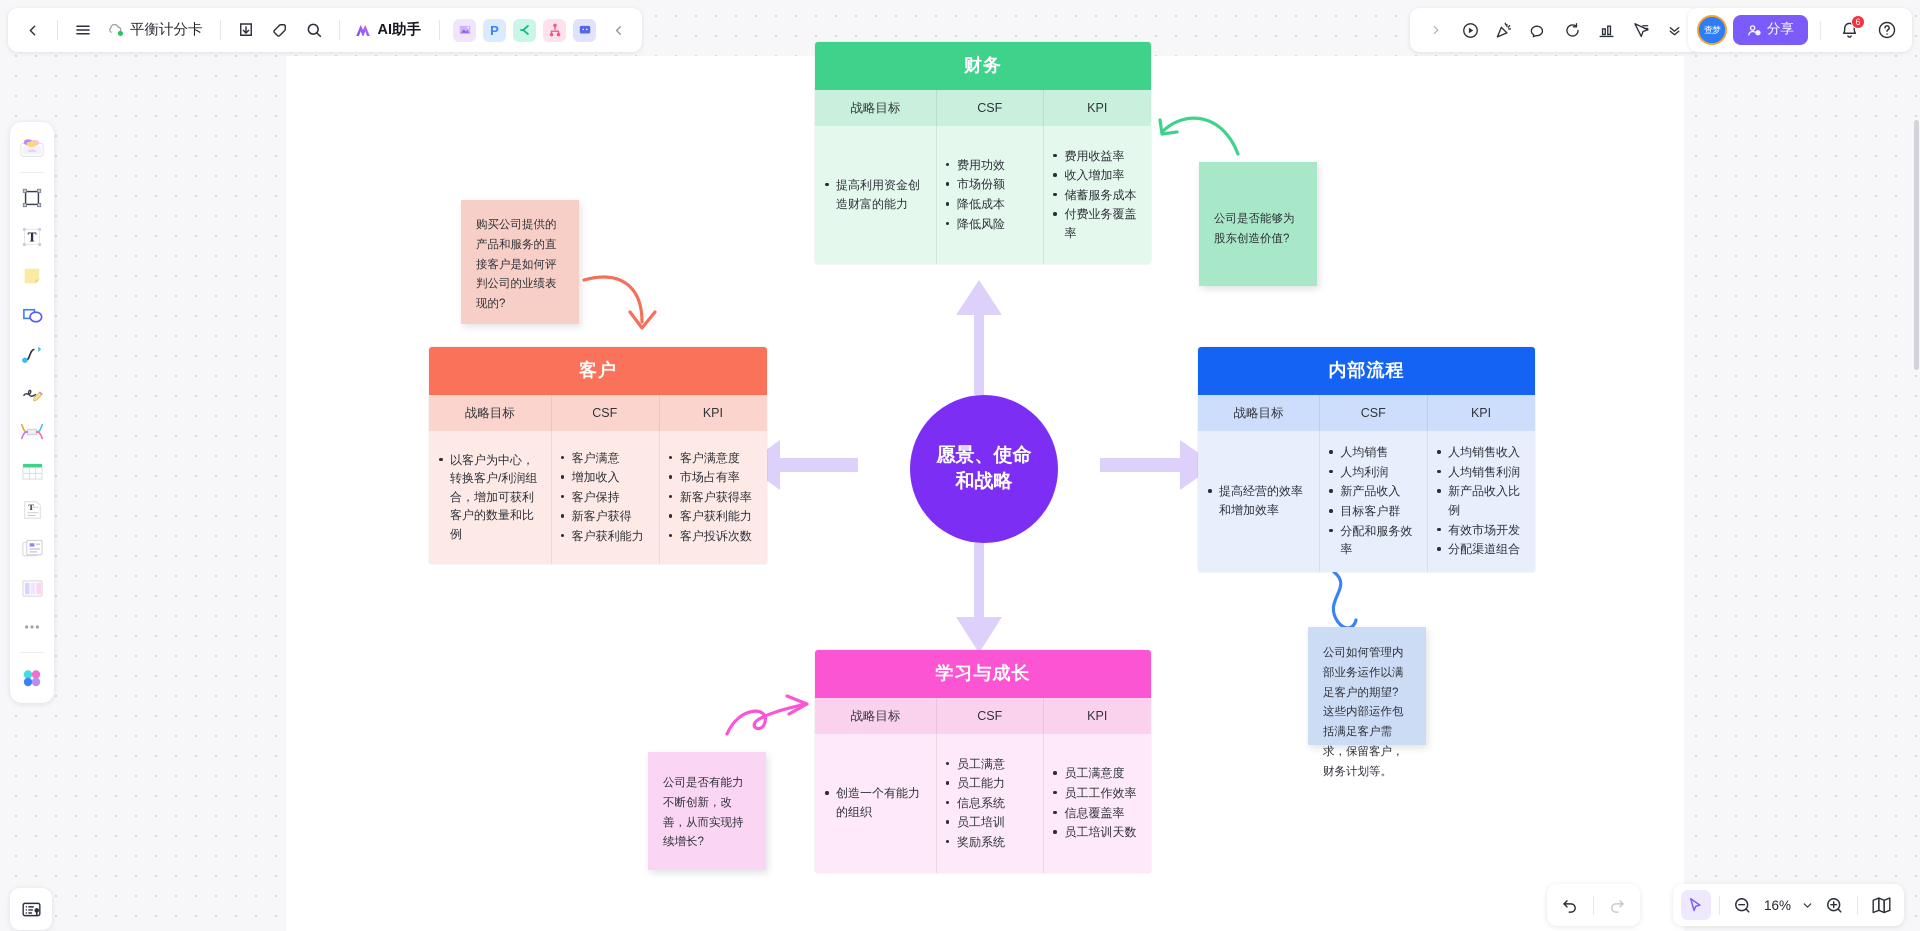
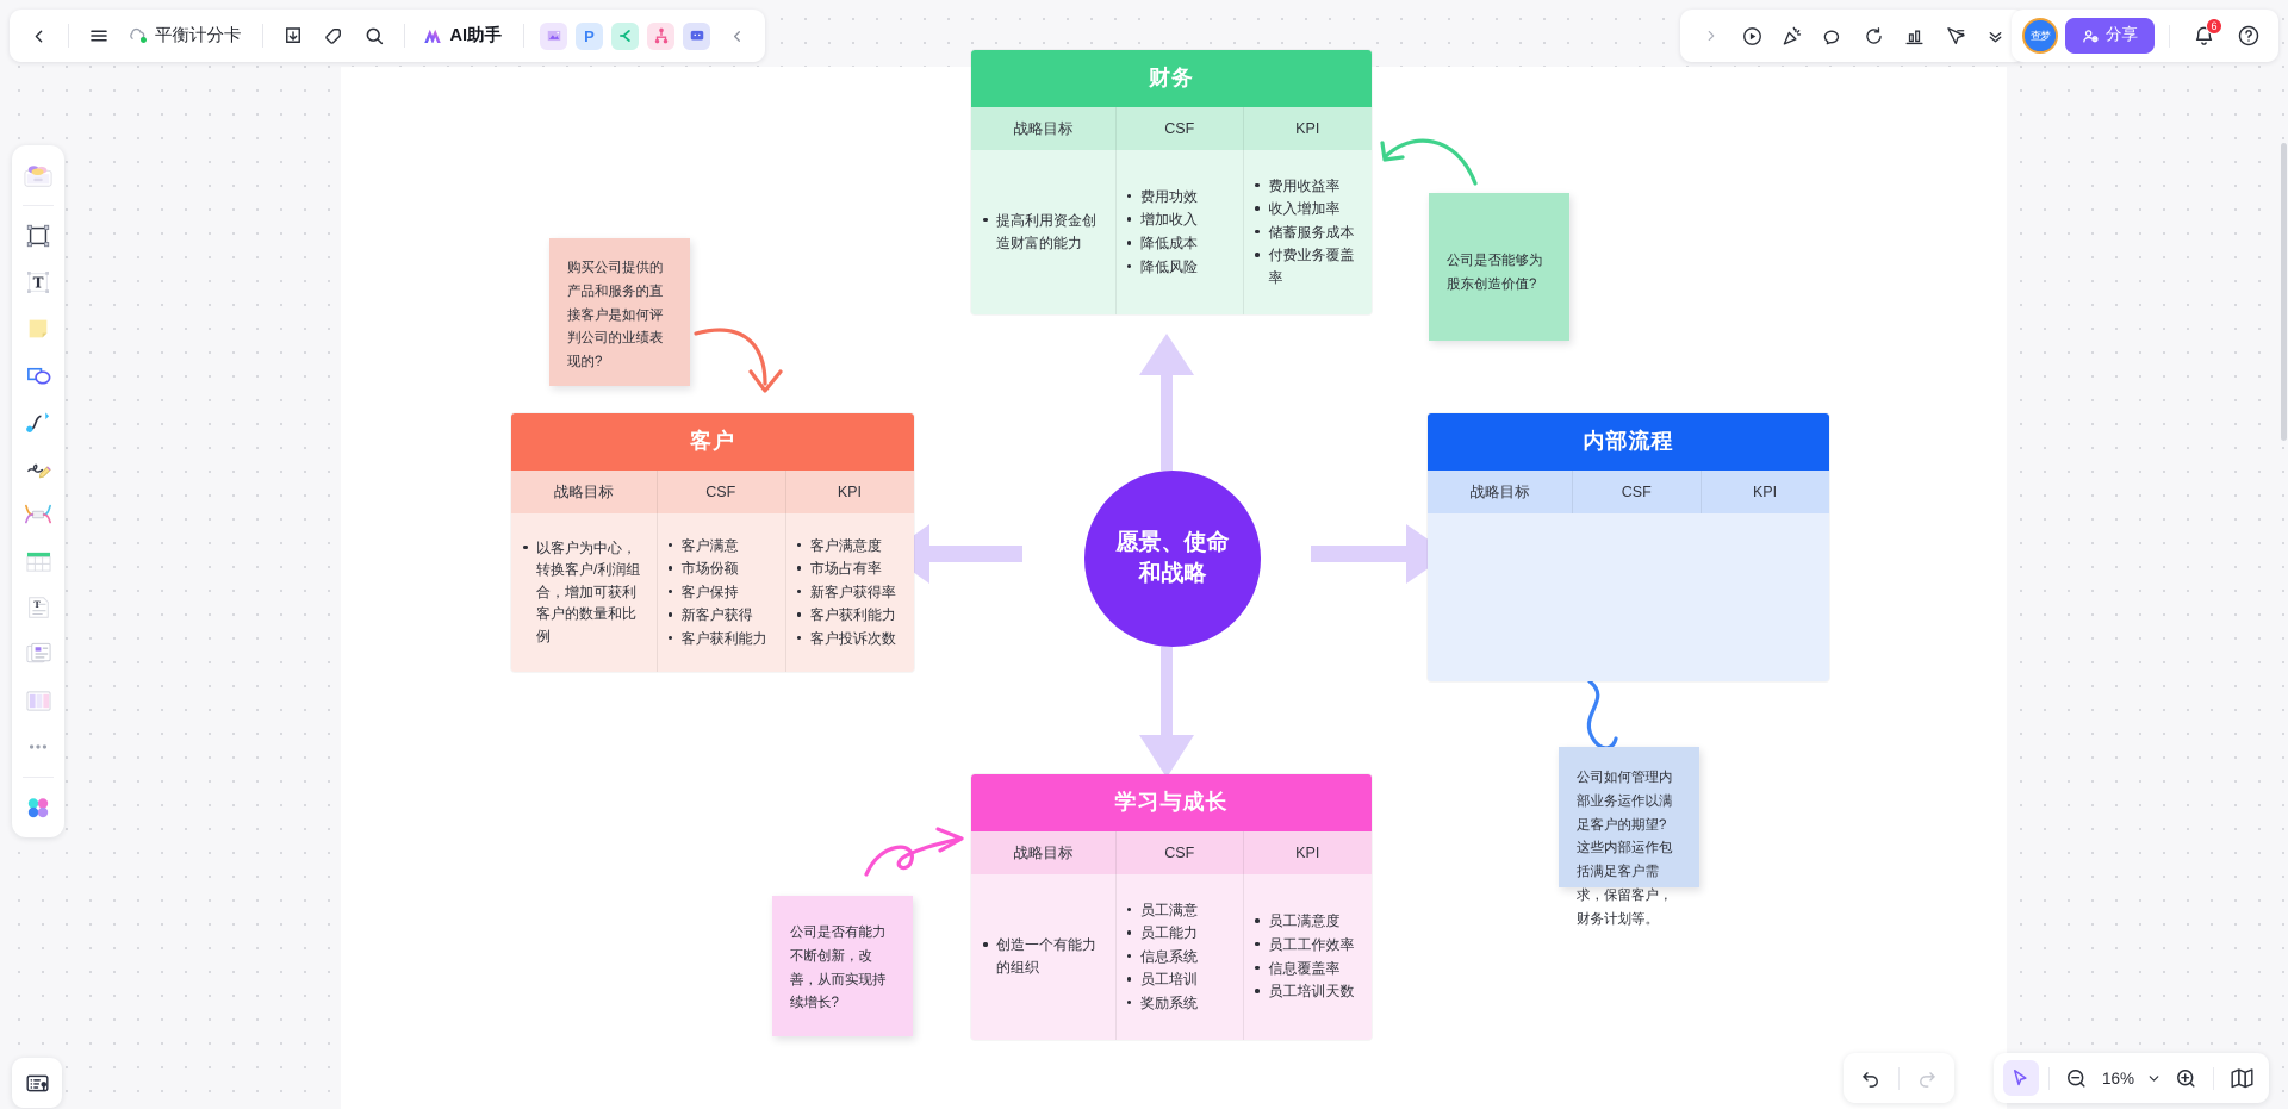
  财务
  战略目标
  CSF
  KPI
  提高利用资金创造财富的能力
  费用功效
- 市场份额
+ 增加收入
  降低成本
  降低风险
  费用收益率
  收入增加率
  储蓄服务成本
  付费业务覆盖率
  客户
  战略目标
  CSF
  KPI
  以客户为中心，转换客户/利润组合，增加可获利客户的数量和比例
  客户满意
- 增加收入
+ 市场份额
  客户保持
  新客户获得
  客户获利能力
  客户满意度
  市场占有率
  新客户获得率
  客户获利能力
  客户投诉次数
  内部流程
  战略目标
  CSF
  KPI
- 提高经营的效率和增加效率
- 人均销售
- 人均利润
- 新产品收入
- 目标客户群
- 分配和服务效率
- 人均销售收入
- 人均销售利润
- 新产品收入比例
- 有效市场开发
- 分配渠道组合
  学习与成长
  战略目标
  CSF
  KPI
  创造一个有能力的组织
  员工满意
  员工能力
  信息系统
  员工培训
  奖励系统
  员工满意度
  员工工作效率
  信息覆盖率
  员工培训天数
  愿景、使命
  和战略
  购买公司提供的产品和服务的直接客户是如何评判公司的业绩表现的?
  公司是否能够为股东创造价值?
  公司如何管理内部业务运作以满足客户的期望? 这些内部运作包括满足客户需求，保留客户，财务计划等。
  公司是否有能力不断创新，改善，从而实现持续增长?
  平衡计分卡
  AI助手
  P
  查梦
  分享
  6
  T
  T
  16%
